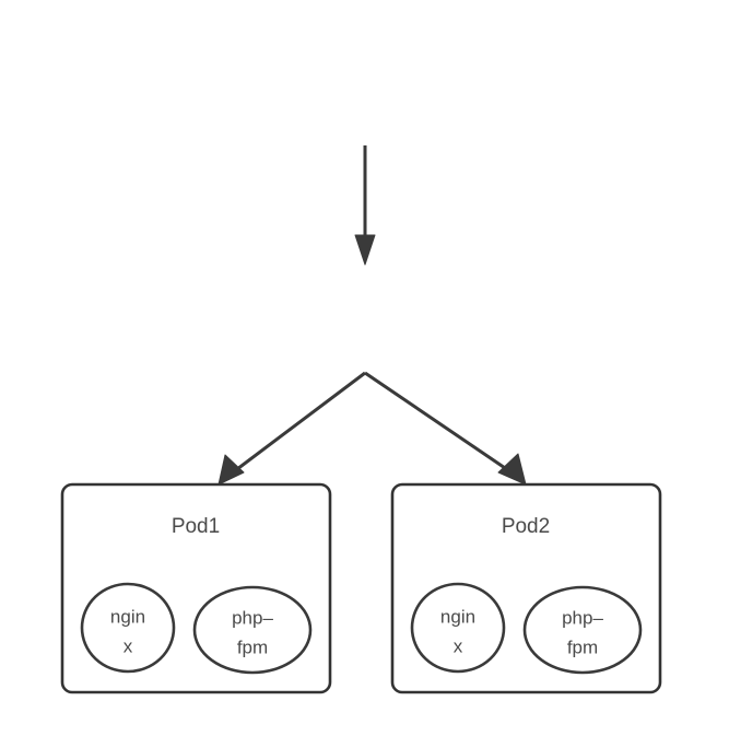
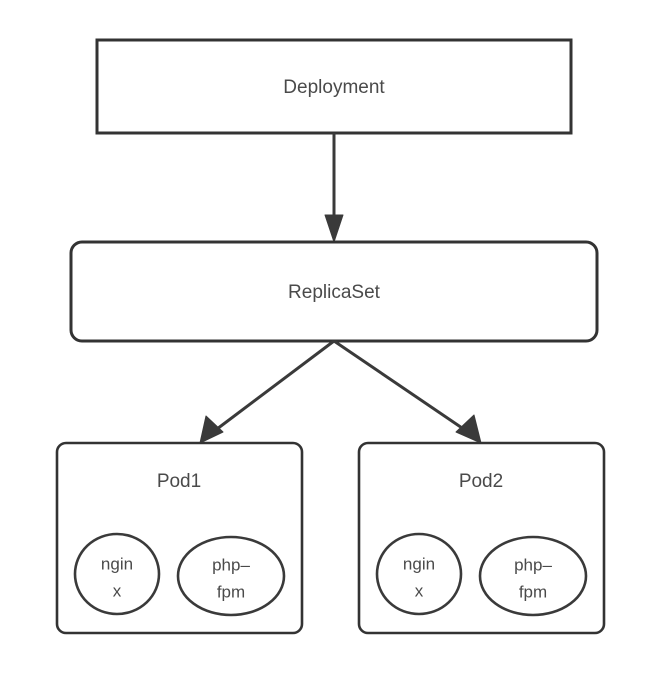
+ Deployment
+ ReplicaSet
  Pod1
  ngin
  x
  php–
  fpm
  Pod2
  ngin
  x
  php–
  fpm
